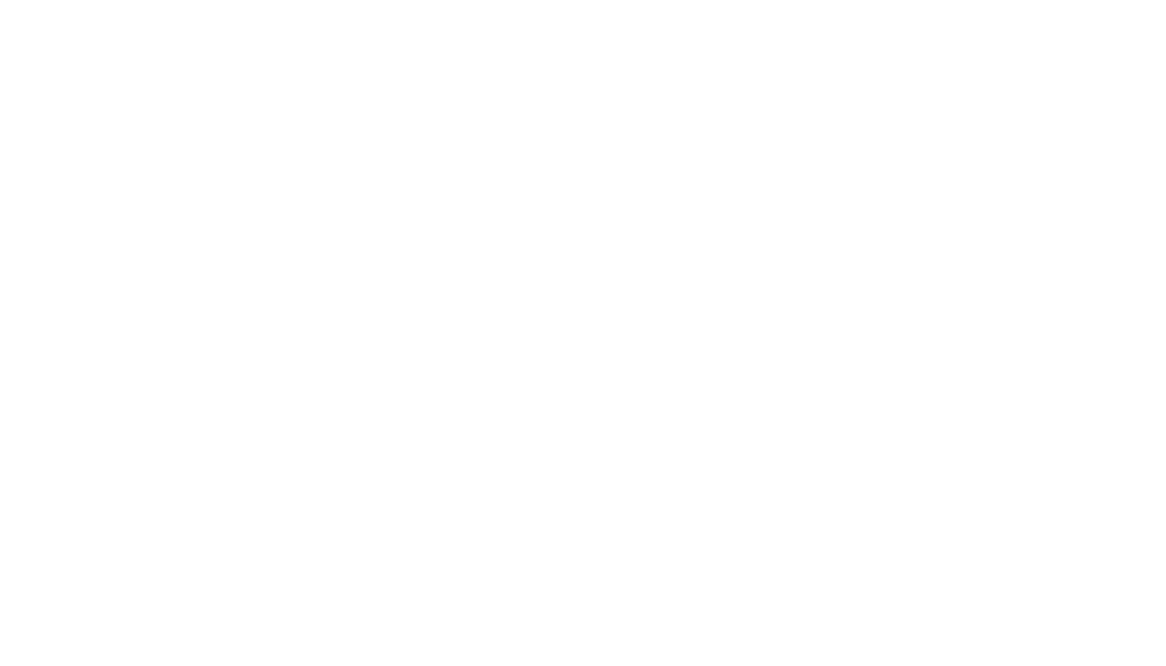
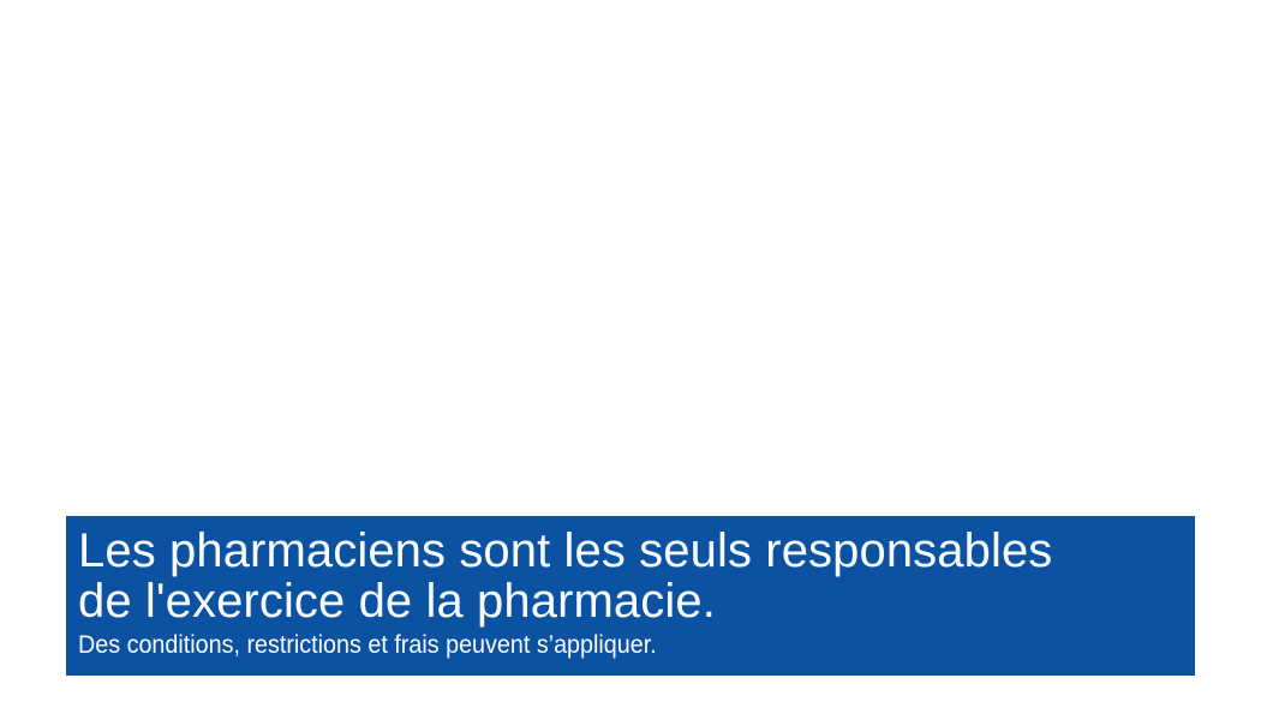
+ Les pharmaciens sont les seuls responsables
+ de l'exercice de la pharmacie.
+ Des conditions, restrictions et frais peuvent s’appliquer.
